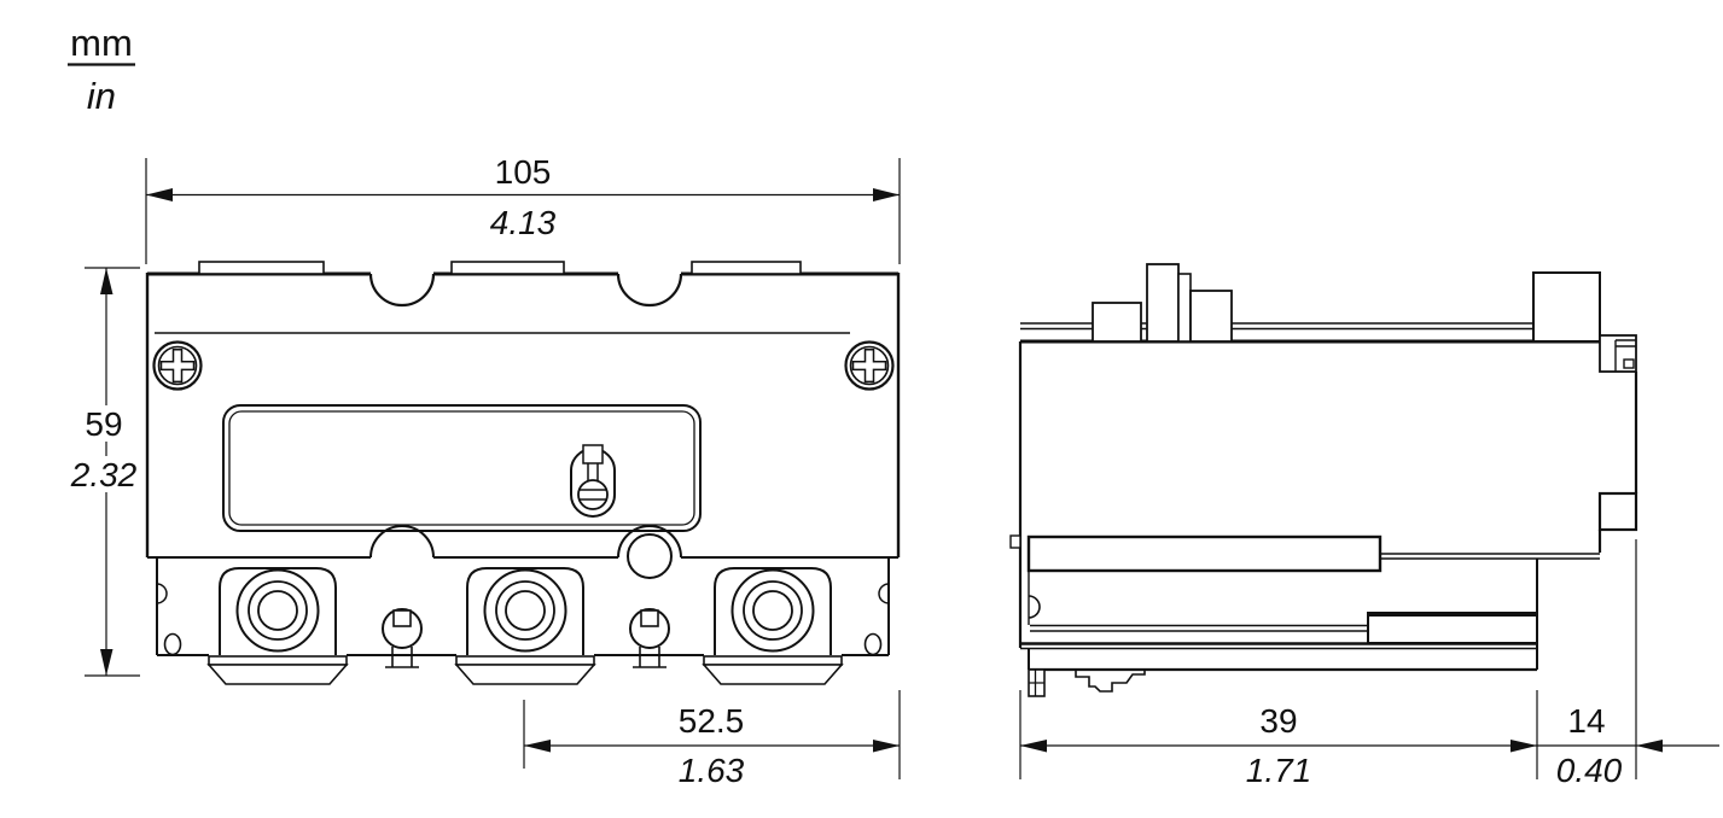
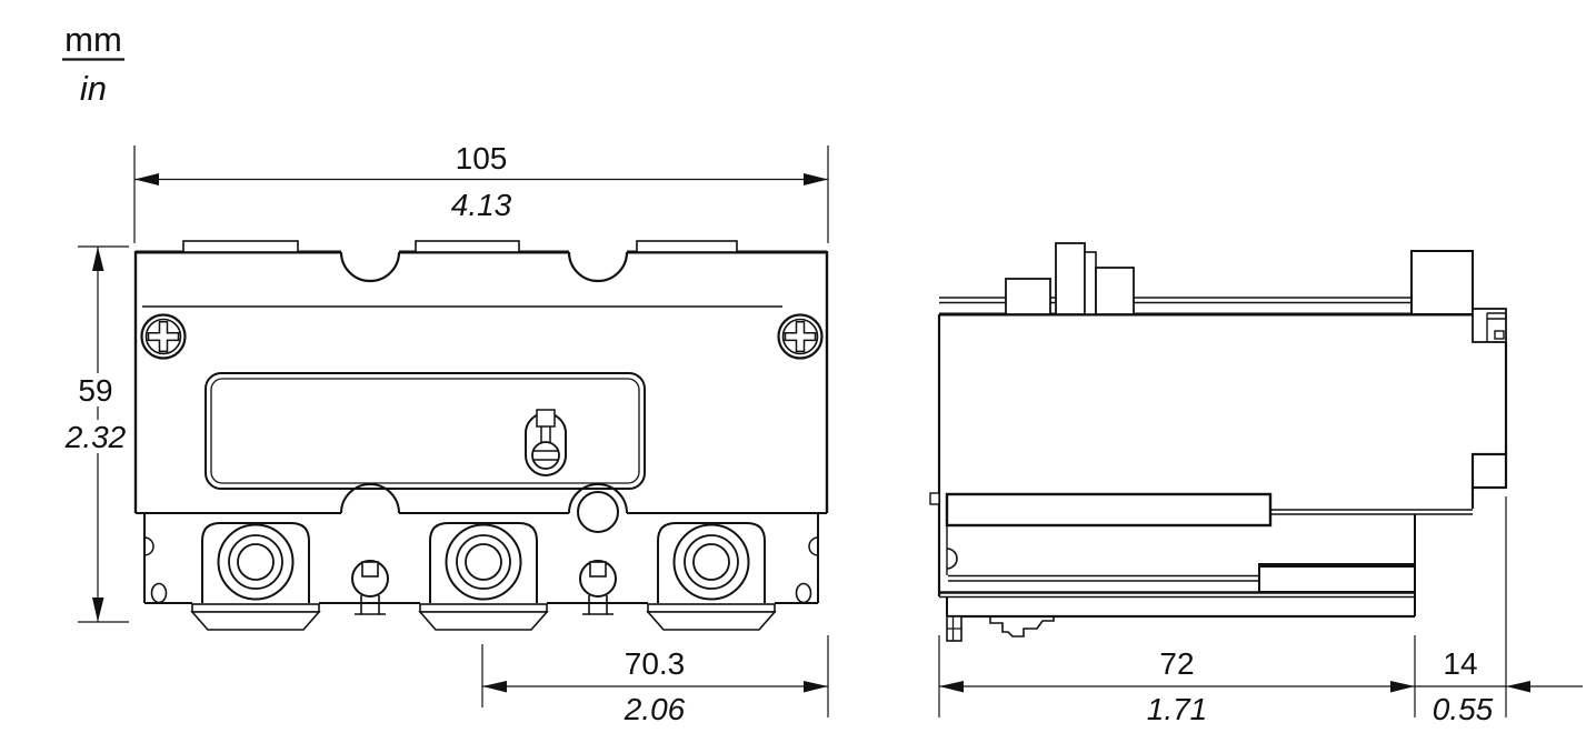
  mm
  in
  105
  4.13
  59
  2.32
- 52.5
+ 70.3
- 1.63
+ 2.06
- 39
+ 72
  1.71
  14
- 0.40
+ 0.55
